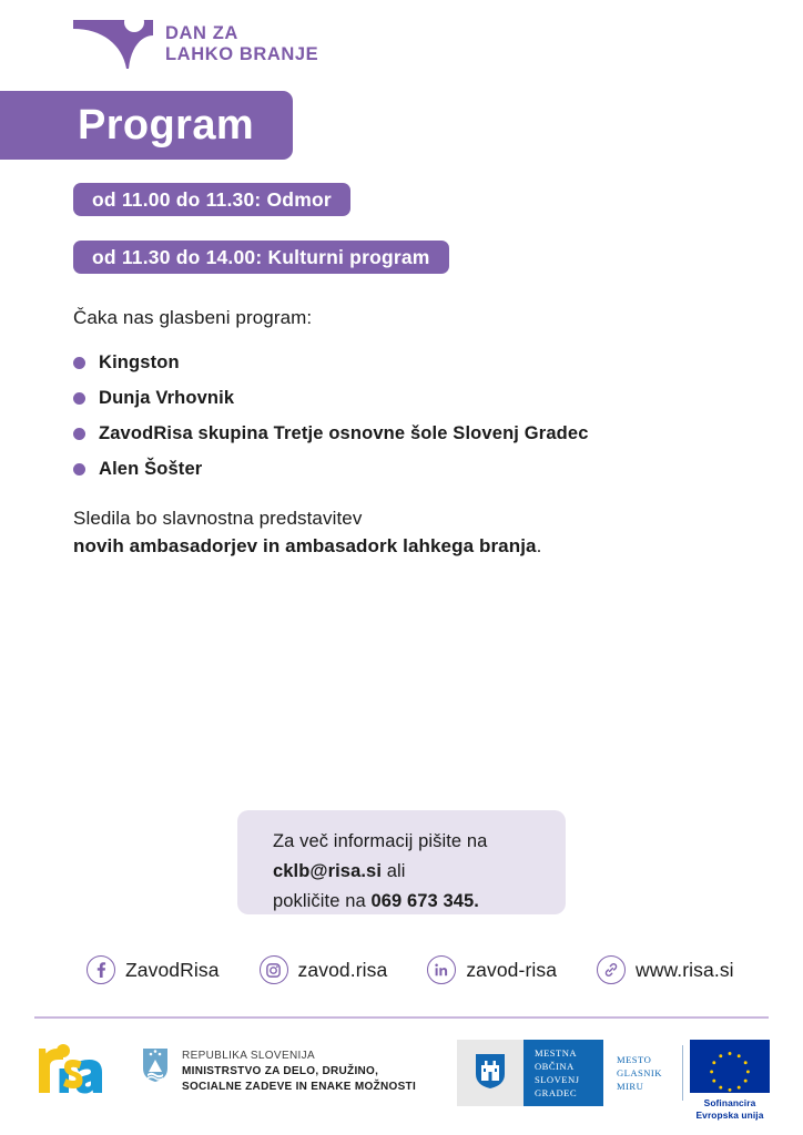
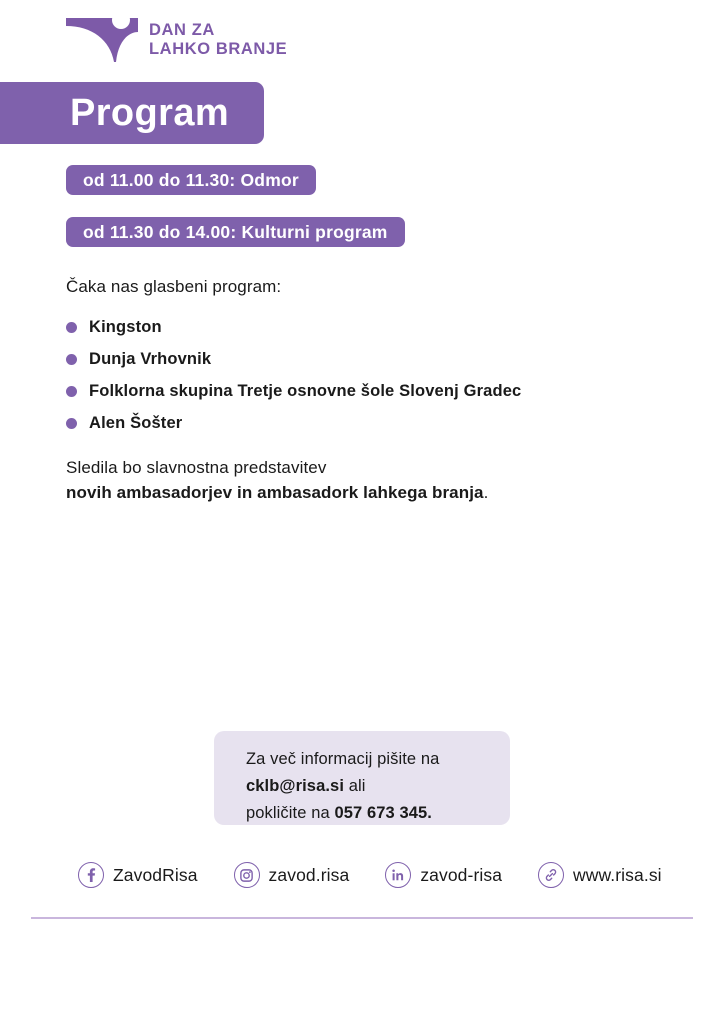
  DAN ZA
  LAHKO BRANJE
  Program
  od 11.00 do 11.30: Odmor
  od 11.30 do 14.00: Kulturni program
  Čaka nas glasbeni program:
  Kingston
  Dunja Vrhovnik
- ZavodRisa skupina Tretje osnovne šole Slovenj Gradec
+ Folklorna skupina Tretje osnovne šole Slovenj Gradec
  Alen Šošter
  Sledila bo slavnostna predstavitev
  novih ambasadorjev in ambasadork lahkega branja.
  Za več informacij pišite na
  cklb@risa.si ali
- pokličite na 069 673 345.
+ pokličite na 057 673 345.
  ZavodRisa
  zavod.risa
  zavod-risa
  www.risa.si
- REPUBLIKA SLOVENIJA
- MINISTRSTVO ZA DELO, DRUŽINO,
- SOCIALNE ZADEVE IN ENAKE MOŽNOSTI
- MESTNA
- OBČINA
- SLOVENJ
- GRADEC
- MESTO
- GLASNIK
- MIRU
- Sofinancira
- Evropska unija
